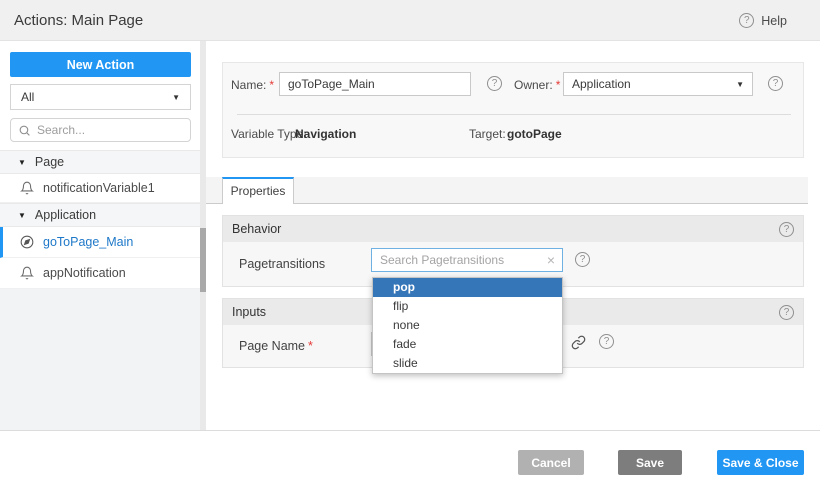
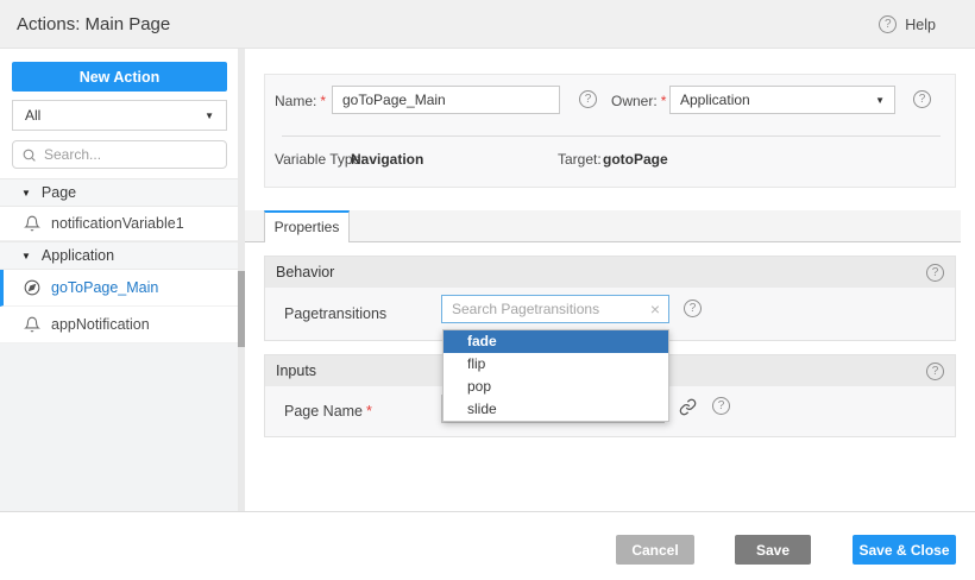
  Actions: Main Page
  Help
  New Action
  All
  ▼
  Search...
  ▼
  Page
  notificationVariable1
  ▼
  Application
  goToPage_Main
  appNotification
  Name: *
  goToPage_Main
  Owner: *
  Application
  ▼
  Variable Type:
  Navigation
  Target:
  gotoPage
  Properties
  Behavior
  Pagetransitions
  Search Pagetransitions
  ×
  Inputs
  Page Name *
- pop
+ fade
  flip
- none
- fade
+ pop
  slide
  Cancel
  Save
  Save & Close
